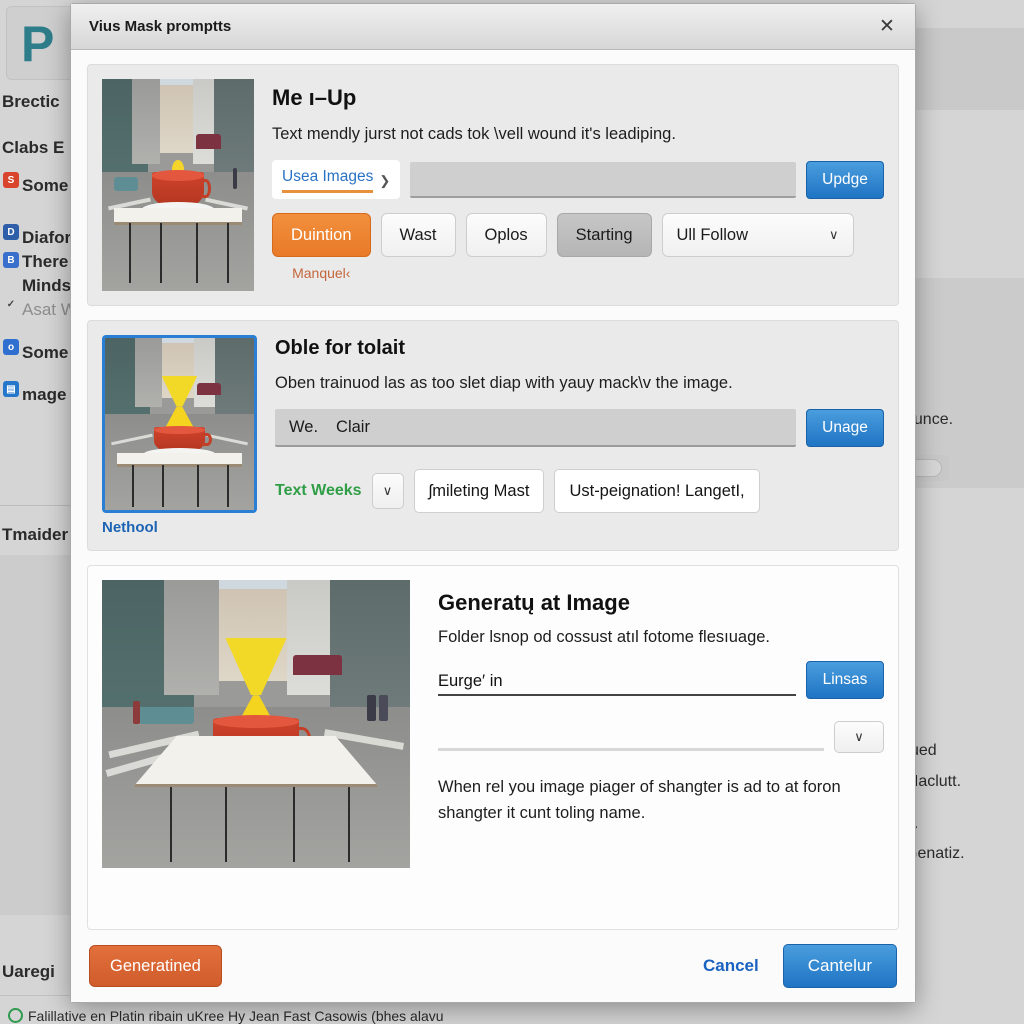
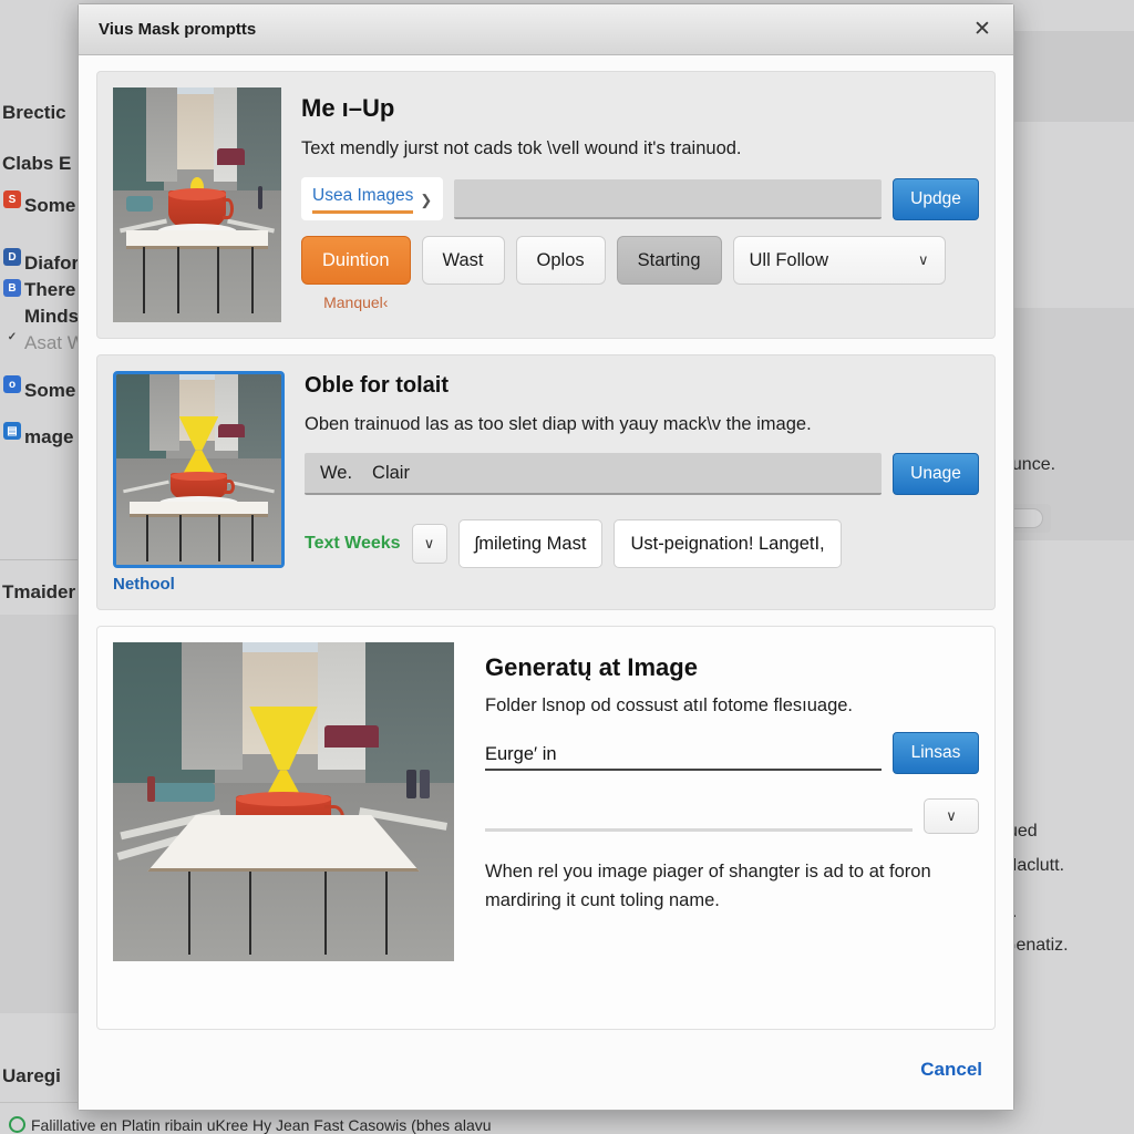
- P
  Brectic
  Clabs E
  Some
  Diafor
  There
  Minds
  Asat W
  Some
  mage
  Tmaider
  Uaregi
  S
  D
  B
  ✓
  o
  ▤
  Falillative en Platin ribain uKree Hy Jean Fast Casowis (bhes alavu
  unce.
  aclutt.
  enatiz.
  Vius Mask promptts
  ✕
  Me ı–Up
- Text mendly jurst not cads tok \vell wound it's leadiping.
+ Text mendly jurst not cads tok \vell wound it's trainuod.
  Usea Images
  ❯
  Updge
  Duintion
  Manquel‹
  Wast
  Oplos
  Starting
  Ull Follow
  ∨
  Nethool
  Oble for tolait
  Oben trainuod las as too slet diap with yauy mack\v the image.
  We.
  Clair
  Unage
  Text Weeks
  ∨
  ʃmileting Mast
  Ust-peignation! LangetI,
  Generatų at Image
  Folder lsnop od cossust atıl fotome flesıuage.
  Eurge′ in
  Linsas
  ∨
- When rel you image piager of shangter is ad to at foron shangter it cunt toling name.
+ When rel you image piager of shangter is ad to at foron mardiring it cunt toling name.
- Generatined
  Cancel
- Cantelur
